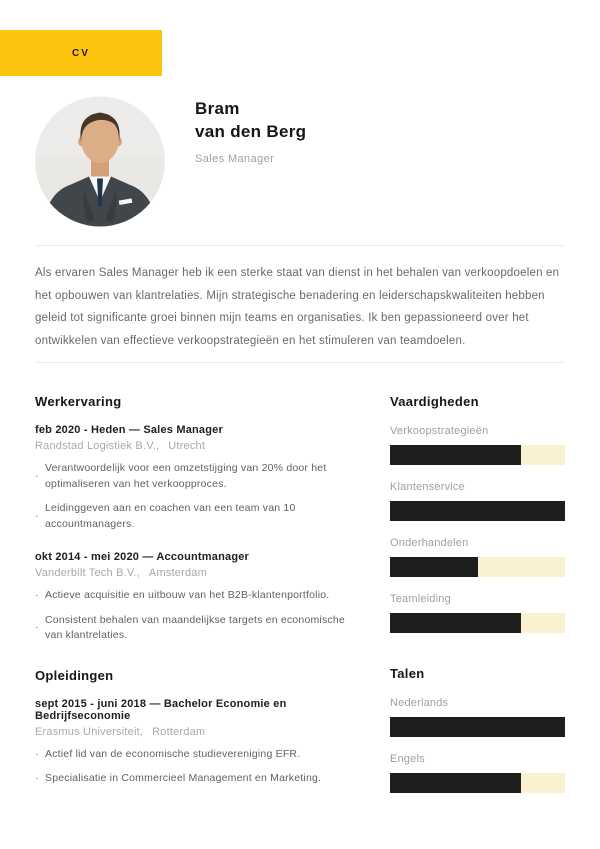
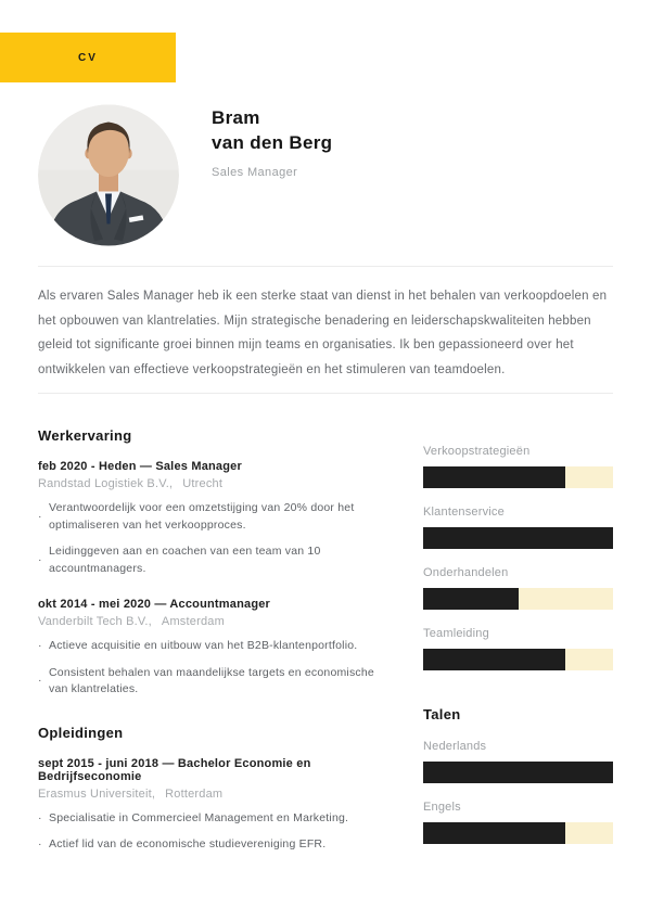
  CV
  Bram
  van den Berg
  Sales Manager
  Als ervaren Sales Manager heb ik een sterke staat van dienst in het behalen van verkoopdoelen en het opbouwen van klantrelaties. Mijn strategische benadering en leiderschapskwaliteiten hebben geleid tot significante groei binnen mijn teams en organisaties. Ik ben gepassioneerd over het ontwikkelen van effectieve verkoopstrategieën en het stimuleren van teamdoelen.
  Werkervaring
  feb 2020 - Heden — Sales Manager
  Randstad Logistiek B.V., Utrecht
  ·
  Verantwoordelijk voor een omzetstijging van 20% door het optimaliseren van het verkoopproces.
  ·
  Leidinggeven aan en coachen van een team van 10 accountmanagers.
  okt 2014 - mei 2020 — Accountmanager
  Vanderbilt Tech B.V., Amsterdam
  ·
  Actieve acquisitie en uitbouw van het B2B-klantenportfolio.
  ·
  Consistent behalen van maandelijkse targets en economische van klantrelaties.
  Opleidingen
  sept 2015 - juni 2018 — Bachelor Economie en Bedrijfseconomie
  Erasmus Universiteit, Rotterdam
  ·
- Actief lid van de economische studievereniging EFR.
+ Specialisatie in Commercieel Management en Marketing.
  ·
- Specialisatie in Commercieel Management en Marketing.
+ Actief lid van de economische studievereniging EFR.
- Vaardigheden
  Verkoopstrategieën
  Klantenservice
  Onderhandelen
  Teamleiding
  Talen
  Nederlands
  Engels
